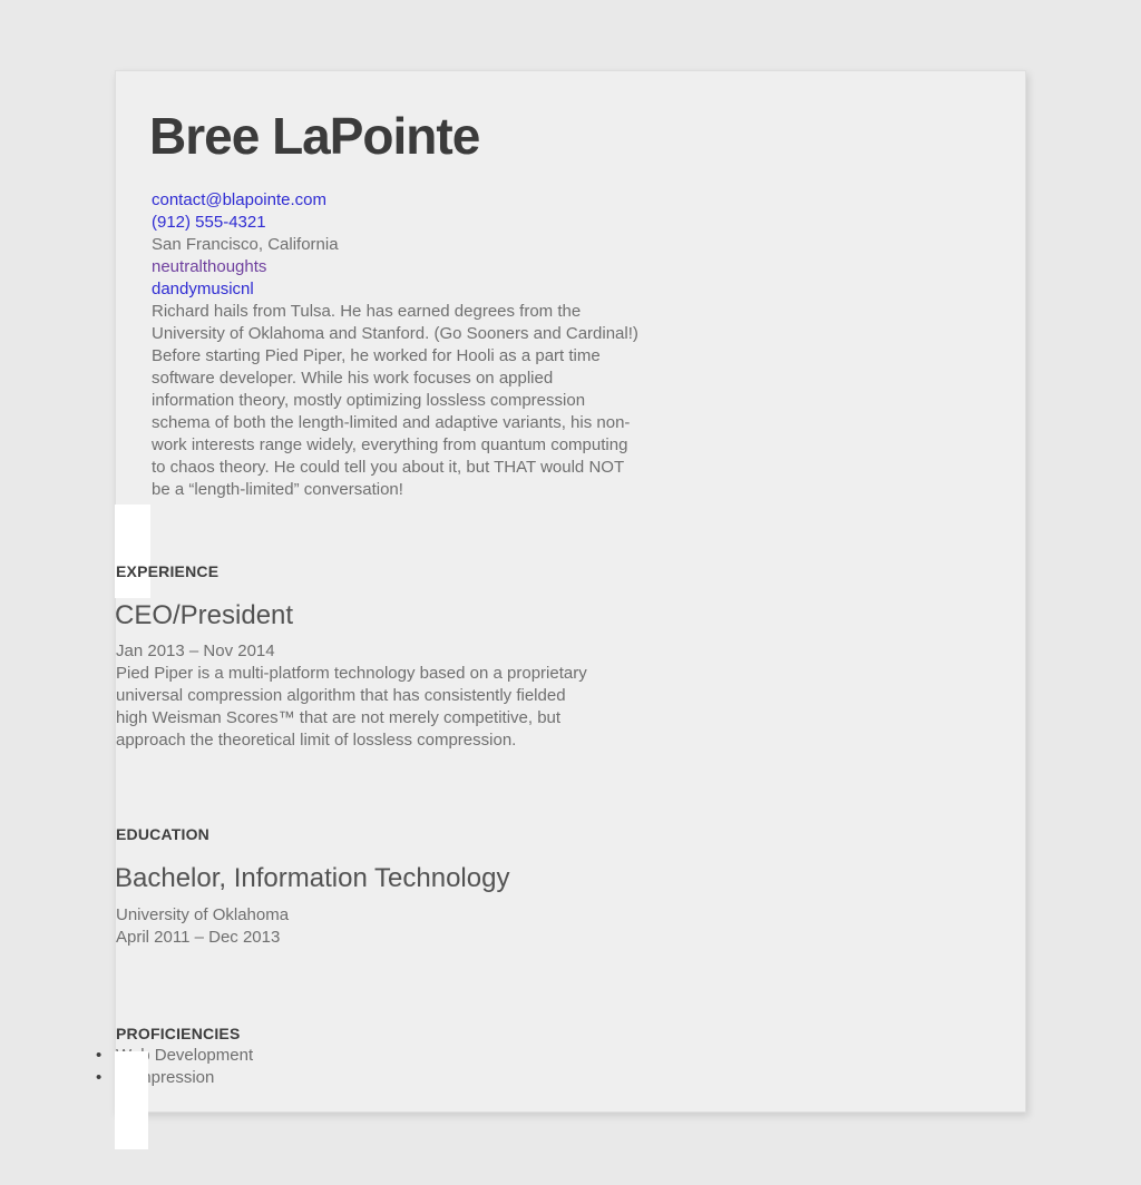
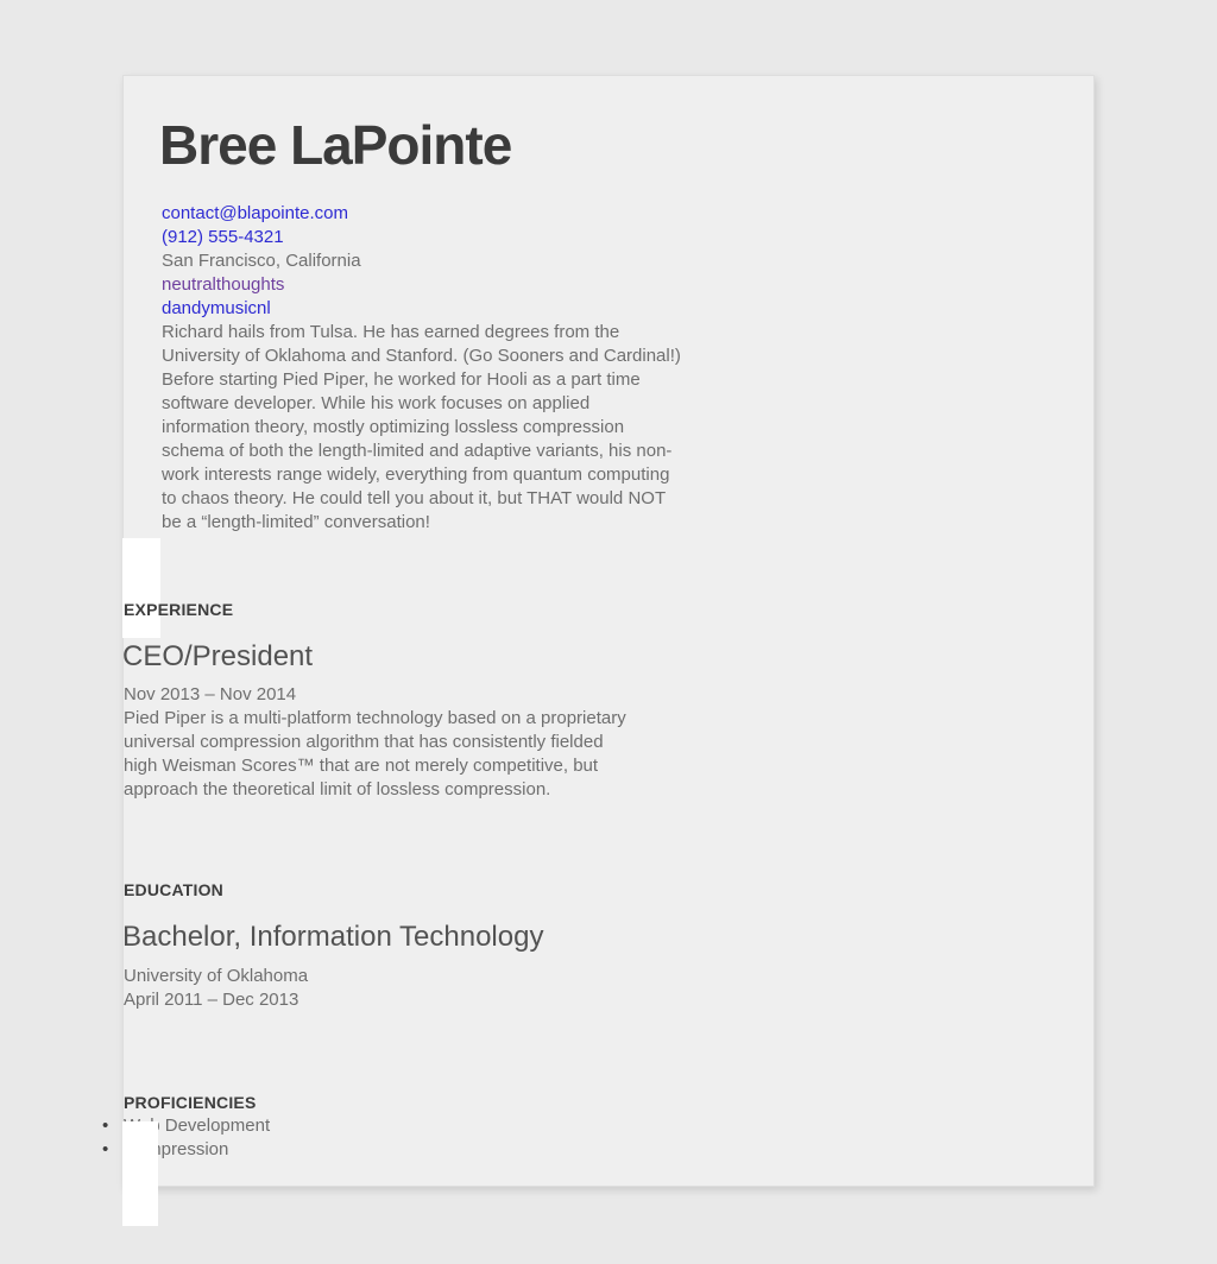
  Bree LaPointe
  contact@blapointe.com
  (912) 555-4321
  San Francisco, California
  neutralthoughts
  dandymusicnl
  Richard hails from Tulsa. He has earned degrees from the
  University of Oklahoma and Stanford. (Go Sooners and Cardinal!)
  Before starting Pied Piper, he worked for Hooli as a part time
  software developer. While his work focuses on applied
  information theory, mostly optimizing lossless compression
  schema of both the length-limited and adaptive variants, his non-
  work interests range widely, everything from quantum computing
  to chaos theory. He could tell you about it, but THAT would NOT
  be a “length-limited” conversation!
  EXPERIENCE
  CEO/President
- Jan 2013 – Nov 2014
+ Nov 2013 – Nov 2014
  Pied Piper is a multi-platform technology based on a proprietary
  universal compression algorithm that has consistently fielded
  high Weisman Scores™ that are not merely competitive, but
  approach the theoretical limit of lossless compression.
  EDUCATION
  Bachelor, Information Technology
  University of Oklahoma
  April 2011 – Dec 2013
  PROFICIENCIES
  • Development
  • pression
